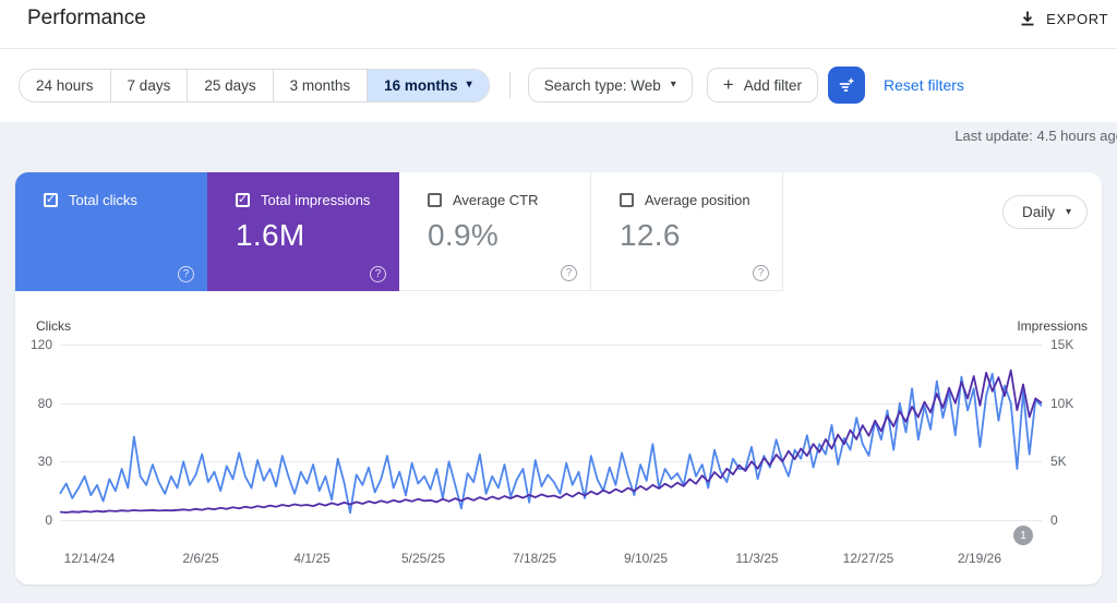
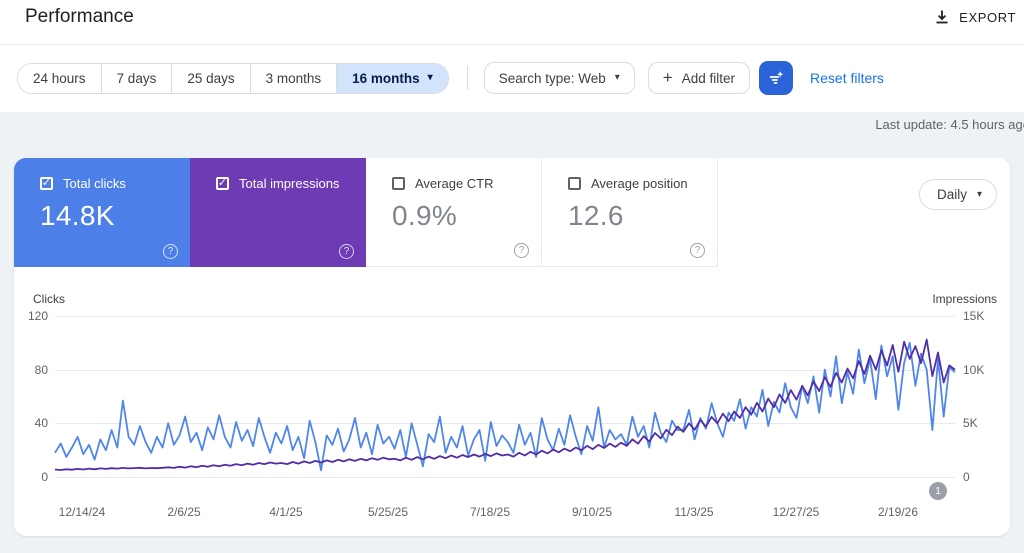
  Performance
  EXPORT
  24 hours
  7 days
  25 days
  3 months
  16 months
  ▾
  Search type: Web
  ▾
  +
  Add filter
  Reset filters
  Last update: 4.5 hours ag
  ✓
  Total clicks
+ 14.8K
  ?
  ✓
  Total impressions
- 1.6M
  ?
  ✓
  Average CTR
  0.9%
  ?
  ✓
  Average position
  12.6
  ?
  Daily
  ▾
  Clicks
  Impressions
  120
  15K
  80
  10K
- 30
+ 40
  5K
  0
  0
  12/14/24
  2/6/25
  4/1/25
  5/25/25
  7/18/25
  9/10/25
  11/3/25
  12/27/25
  2/19/26
  1
